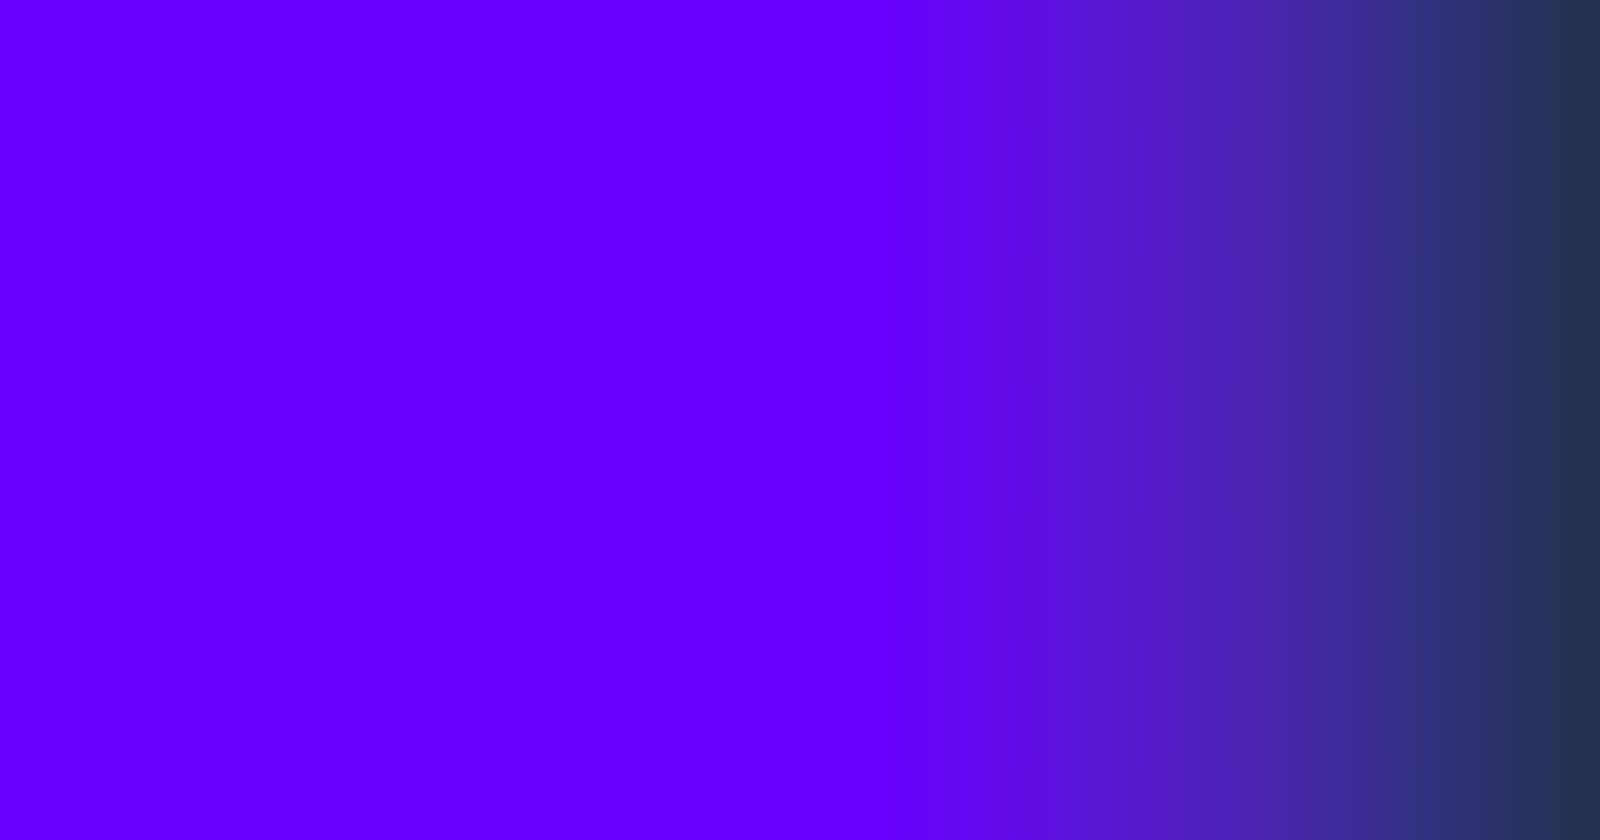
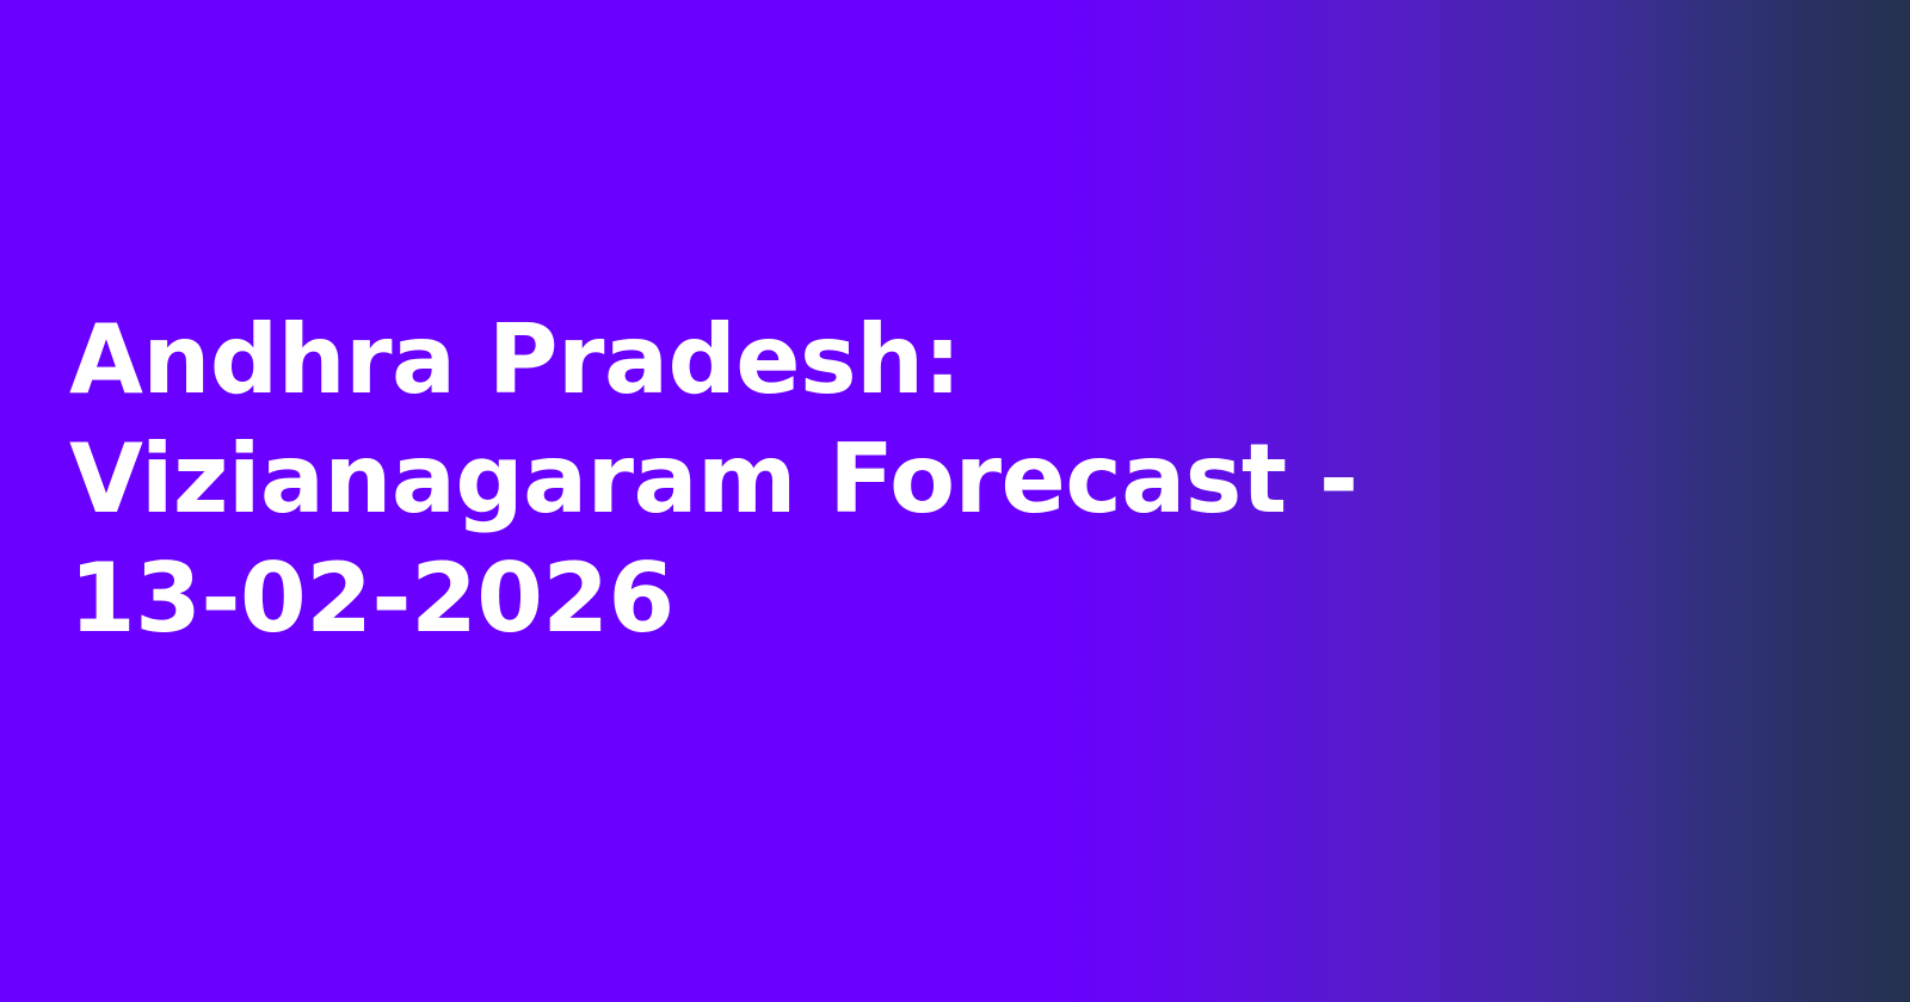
+ Andhra Pradesh: Vizianagaram Forecast - 13-02-2026
